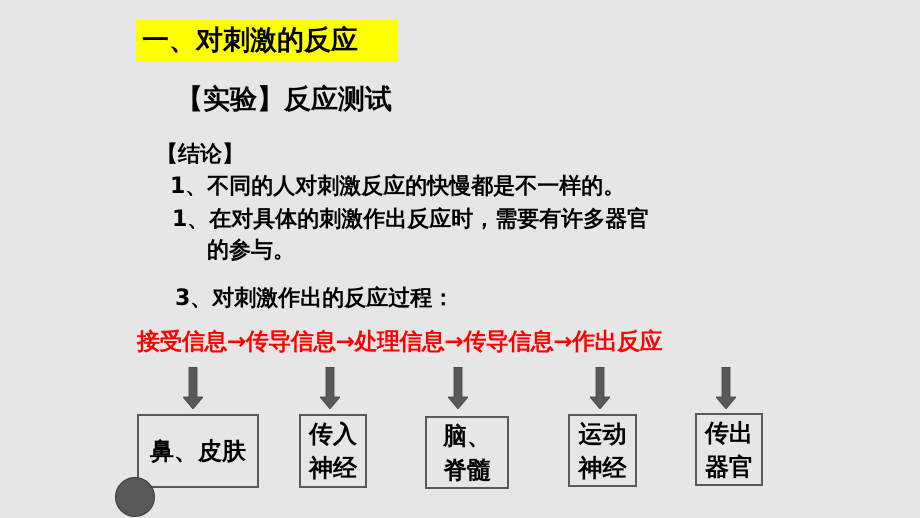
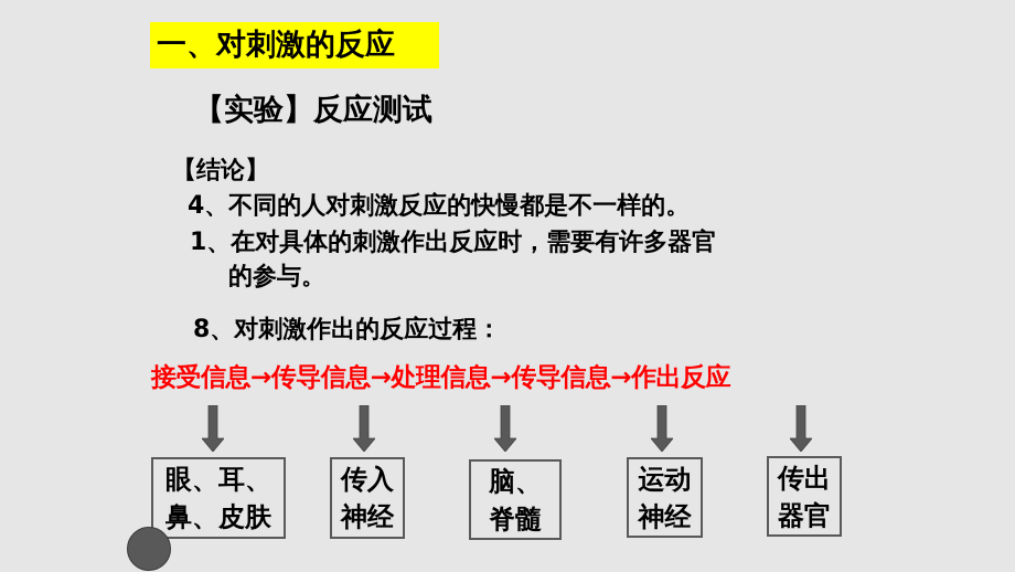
  一、对刺激的反应
  【实验】反应测试
  【结论】
- 1、不同的人对刺激反应的快慢都是不一样的。
+ 4、不同的人对刺激反应的快慢都是不一样的。
  1、在对具体的刺激作出反应时，需要有许多器官
  的参与。
- 3、对刺激作出的反应过程：
+ 8、对刺激作出的反应过程：
  接受信息→传导信息→处理信息→传导信息→作出反应
+ 眼、耳、
  鼻、皮肤
  传入
  神经
  脑、
  脊髓
  运动
  神经
  传出
  器官
